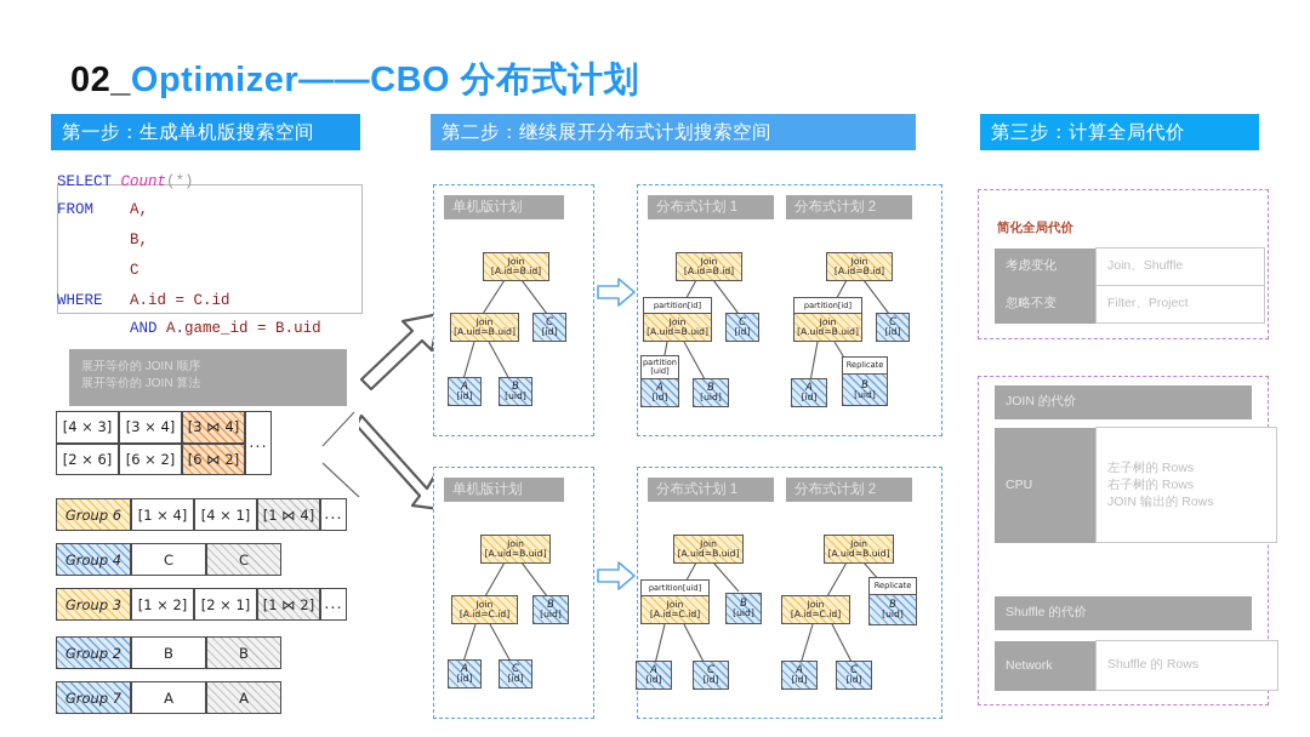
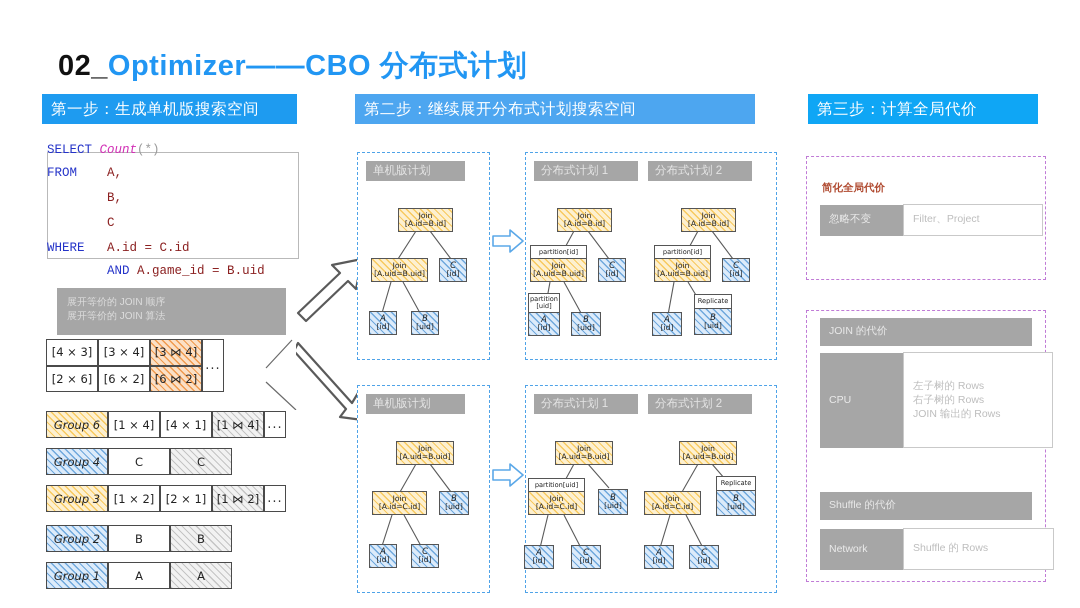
  02_Optimizer——CBO 分布式计划
  第一步：生成单机版搜索空间
  第二步：继续展开分布式计划搜索空间
  第三步：计算全局代价
  SELECT Count(*)
  FROM A,
  B,
  C
  WHERE A.id = C.id
  AND A.game_id = B.uid
  展开等价的 JOIN 顺序
  展开等价的 JOIN 算法
  [4 × 3]
  [2 × 6]
  [3 × 4]
  [6 × 2]
  [3 ⋈ 4]
  [6 ⋈ 2]
  ...
  Group 6
  [1 × 4]
  [4 × 1]
  [1 ⋈ 4]
  ...
  Group 4
  C
  C
  Group 3
  [1 × 2]
  [2 × 1]
  [1 ⋈ 2]
  ...
  Group 2
  B
  B
- Group 7
+ Group 1
  A
  A
  单机版计划
  Join
  [A.id=B.id]
  Join
  [A.uid=B.uid]
  C
  [id]
  A
  [id]
  B
  [uid]
  分布式计划 1
  分布式计划 2
  Join
  [A.id=B.id]
  partition[id]
  Join
  [A.uid=B.uid]
  C
  [id]
  partition [uid]
  A
  [id]
  B
  [uid]
  Join
  [A.id=B.id]
  partition[id]
  Join
  [A.uid=B.uid]
  C
  [id]
  A
  [id]
  Replicate
  B
  [uid]
  单机版计划
  Join
  [A.uid=B.uid]
  Join
  [A.id=C.id]
  B
  [uid]
  A
  [id]
  C
  [id]
  分布式计划 1
  分布式计划 2
  Join
  [A.uid=B.uid]
  partition[uid]
  Join
  [A.id=C.id]
  B
  [uid]
  A
  [id]
  C
  [id]
  Join
  [A.uid=B.uid]
  Join
  [A.id=C.id]
  Replicate
  B
  [uid]
  A
  [id]
  C
  [id]
  简化全局代价
- 考虑变化	Join、Shuffle
  忽略不变	Filter、Project
  JOIN 的代价
  CPU	左子树的 Rows 右子树的 Rows JOIN 输出的 Rows
  Shuffle 的代价
  Network	Shuffle 的 Rows
